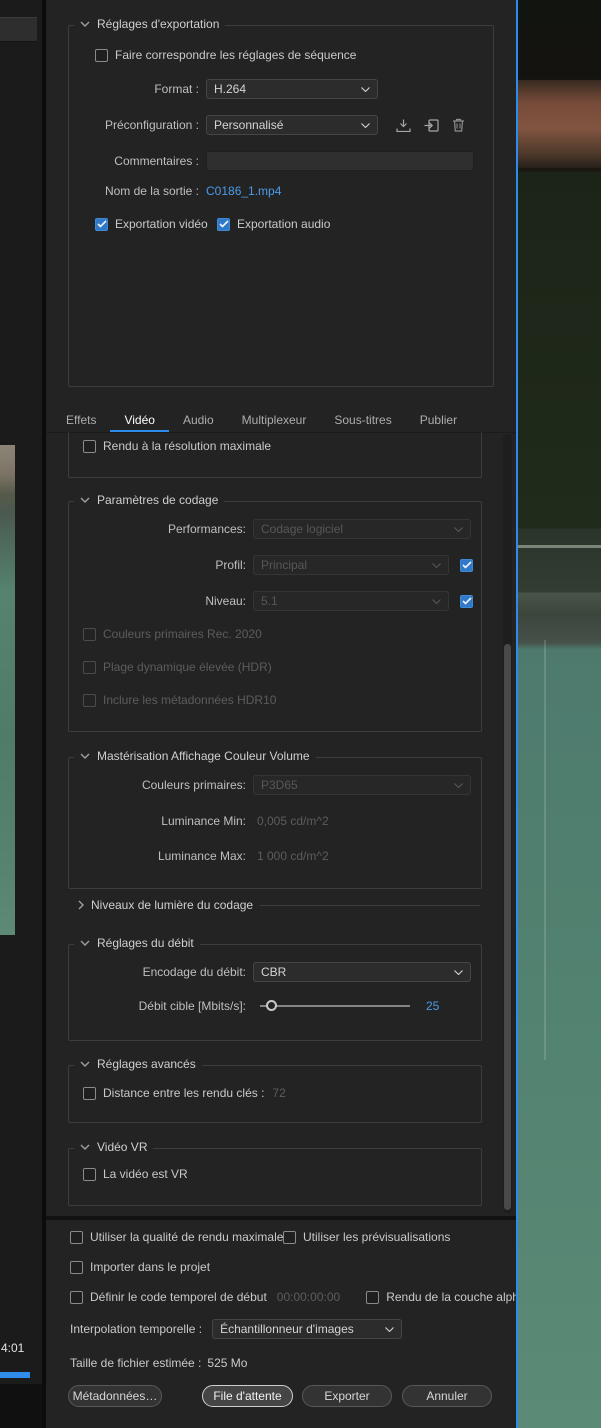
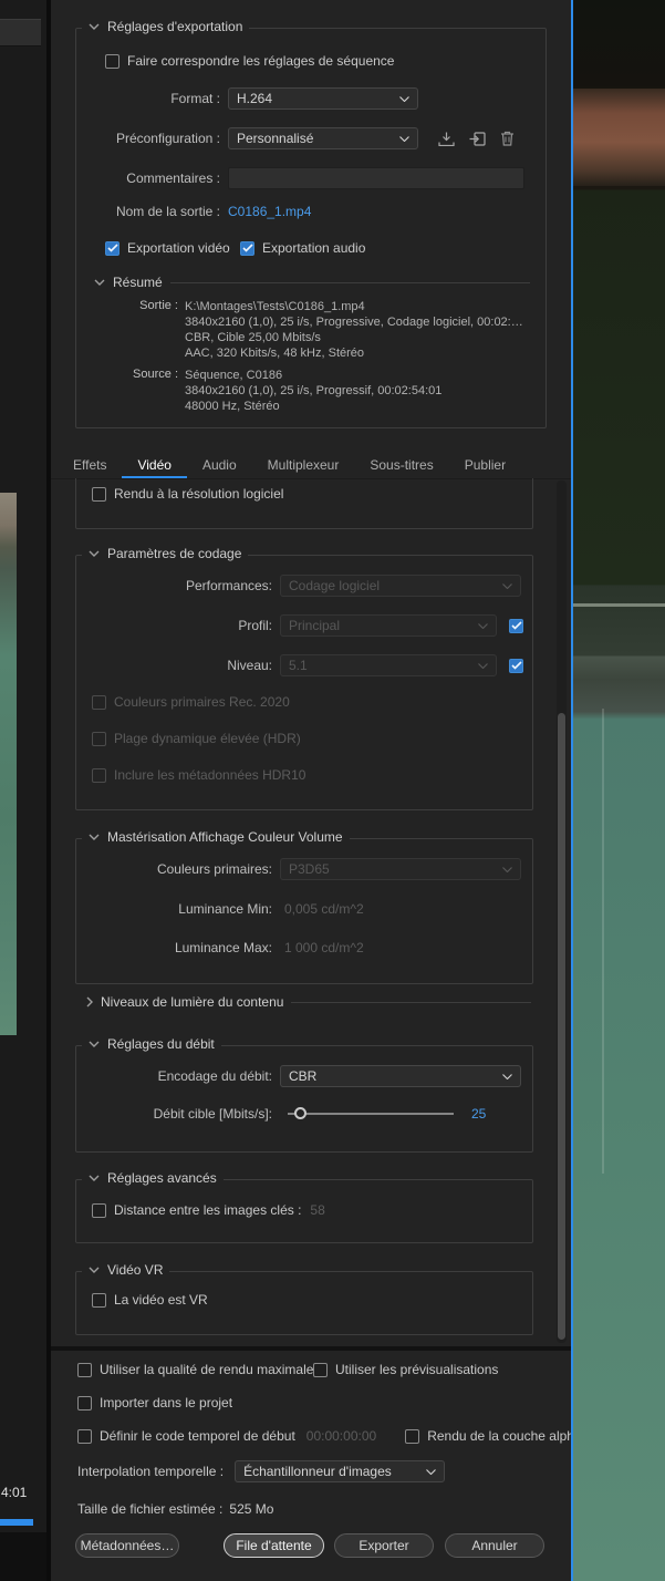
  4:01
  Réglages d'exportation
  Faire correspondre les réglages de séquence
  Format :
  H.264
  Préconfiguration :
  Personnalisé
  Commentaires :
  Nom de la sortie :
  C0186_1.mp4
  Exportation vidéo
  Exportation audio
+ Résumé
+ Sortie :
+ K:\Montages\Tests\C0186_1.mp4
+ 3840x2160 (1,0), 25 i/s, Progressive, Codage logiciel, 00:02:…
+ CBR, Cible 25,00 Mbits/s
+ AAC, 320 Kbits/s, 48 kHz, Stéréo
+ Source :
+ Séquence, C0186
+ 3840x2160 (1,0), 25 i/s, Progressif, 00:02:54:01
+ 48000 Hz, Stéréo
  Effets
  Vidéo
  Audio
  Multiplexeur
  Sous-titres
  Publier
- Rendu à la résolution maximale
+ Rendu à la résolution logiciel
  Paramètres de codage
  Performances:
  Codage logiciel
  Profil:
  Principal
  Niveau:
  5.1
  Couleurs primaires Rec. 2020
  Plage dynamique élevée (HDR)
  Inclure les métadonnées HDR10
  Mastérisation Affichage Couleur Volume
  Couleurs primaires:
  P3D65
  Luminance Min:
  0,005 cd/m^2
  Luminance Max:
  1 000 cd/m^2
- Niveaux de lumière du codage
+ Niveaux de lumière du contenu
  Réglages du débit
  Encodage du débit:
  CBR
  Débit cible [Mbits/s]:
  25
  Réglages avancés
- Distance entre les rendu clés :
+ Distance entre les images clés :
- 72
+ 58
  Vidéo VR
  La vidéo est VR
  Utiliser la qualité de rendu maximale
  Utiliser les prévisualisations
  Importer dans le projet
  Définir le code temporel de début
  00:00:00:00
  Rendu de la couche alph
  Interpolation temporelle :
  Échantillonneur d'images
  Taille de fichier estimée :
  525 Mo
  Métadonnées…
  File d'attente
  Exporter
  Annuler
